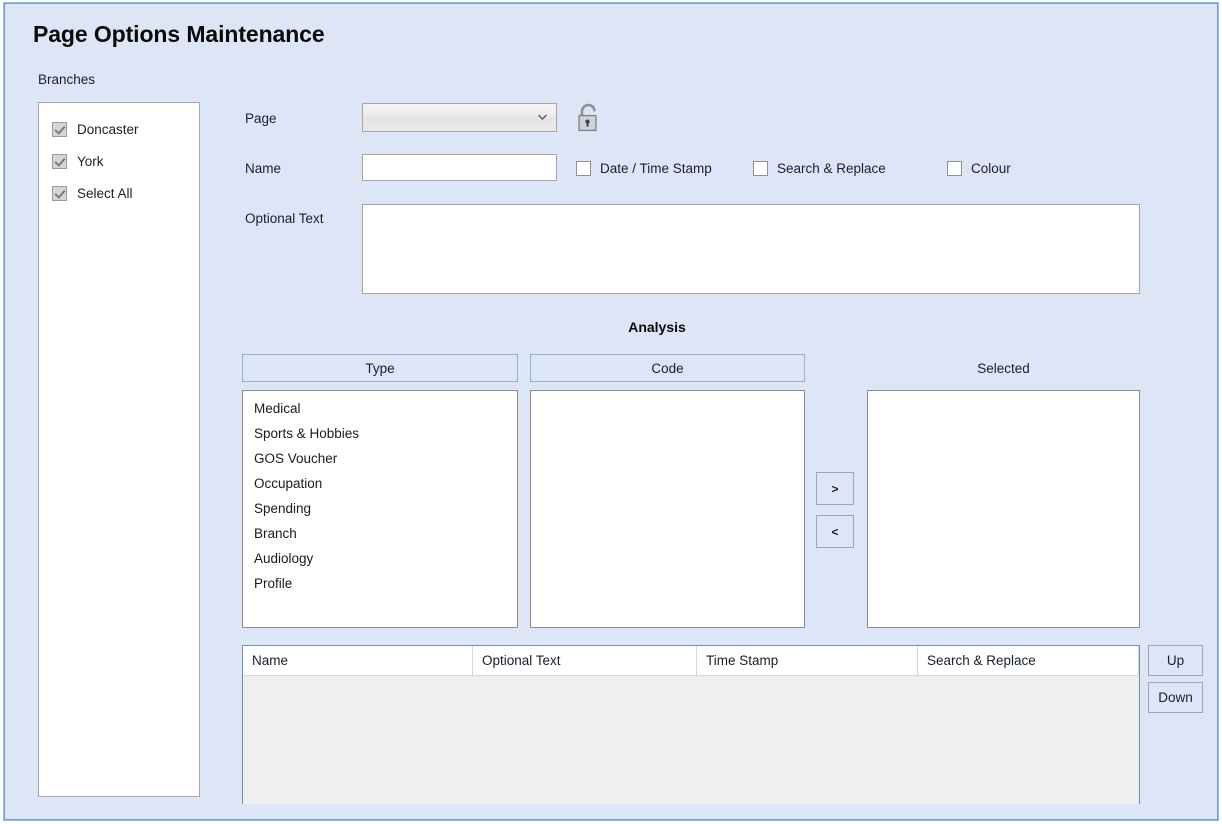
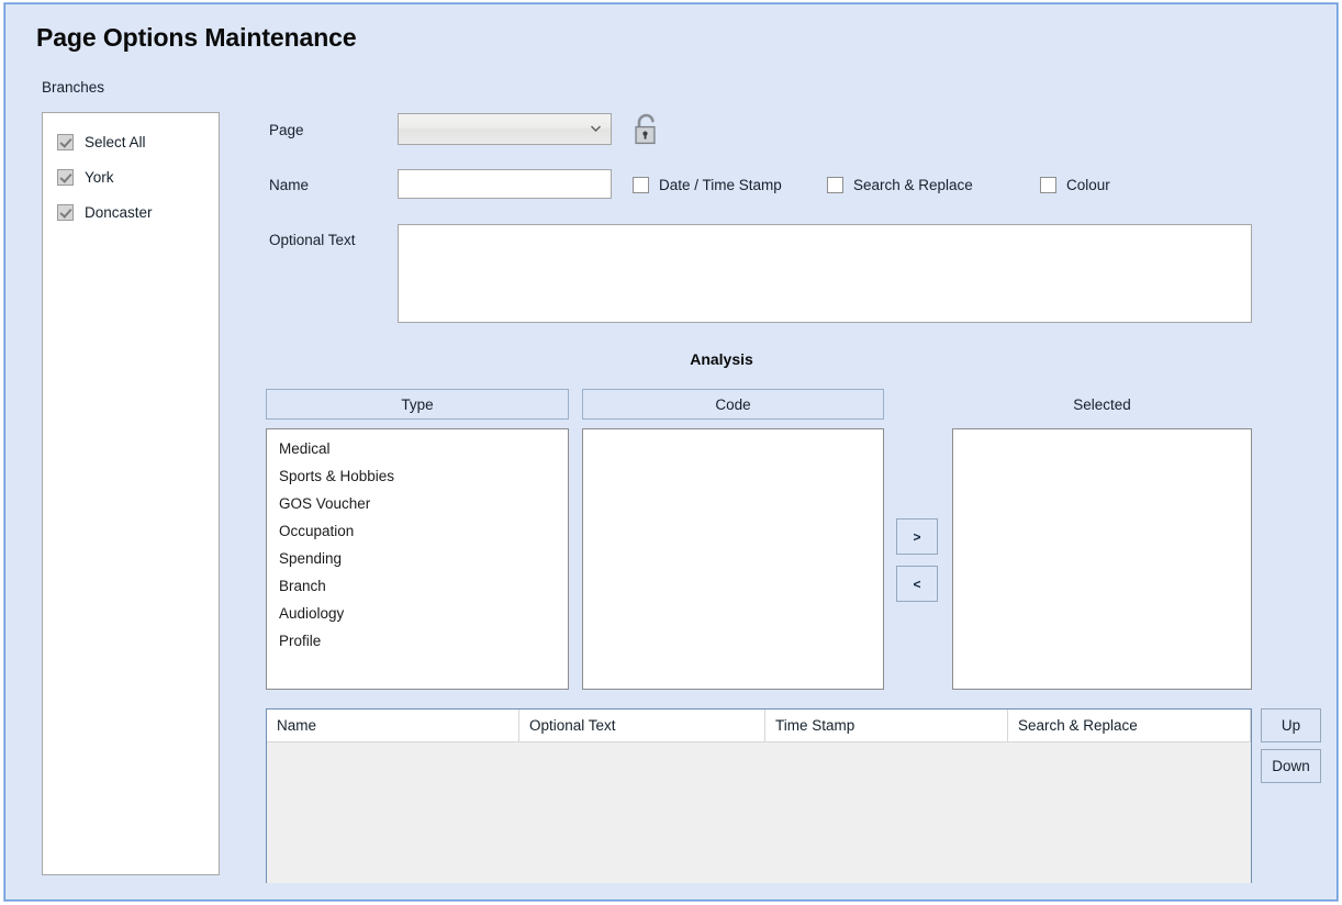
  Page Options Maintenance
  Branches
- Doncaster
+ Select All
  York
- Select All
+ Doncaster
  Page
  Name
  Date / Time Stamp
  Search & Replace
  Colour
  Optional Text
  Analysis
  Type
  Code
  Selected
  Medical
  Sports & Hobbies
  GOS Voucher
  Occupation
  Spending
  Branch
  Audiology
  Profile
  >
  <
  Name
  Optional Text
  Time Stamp
  Search & Replace
  Up
  Down
